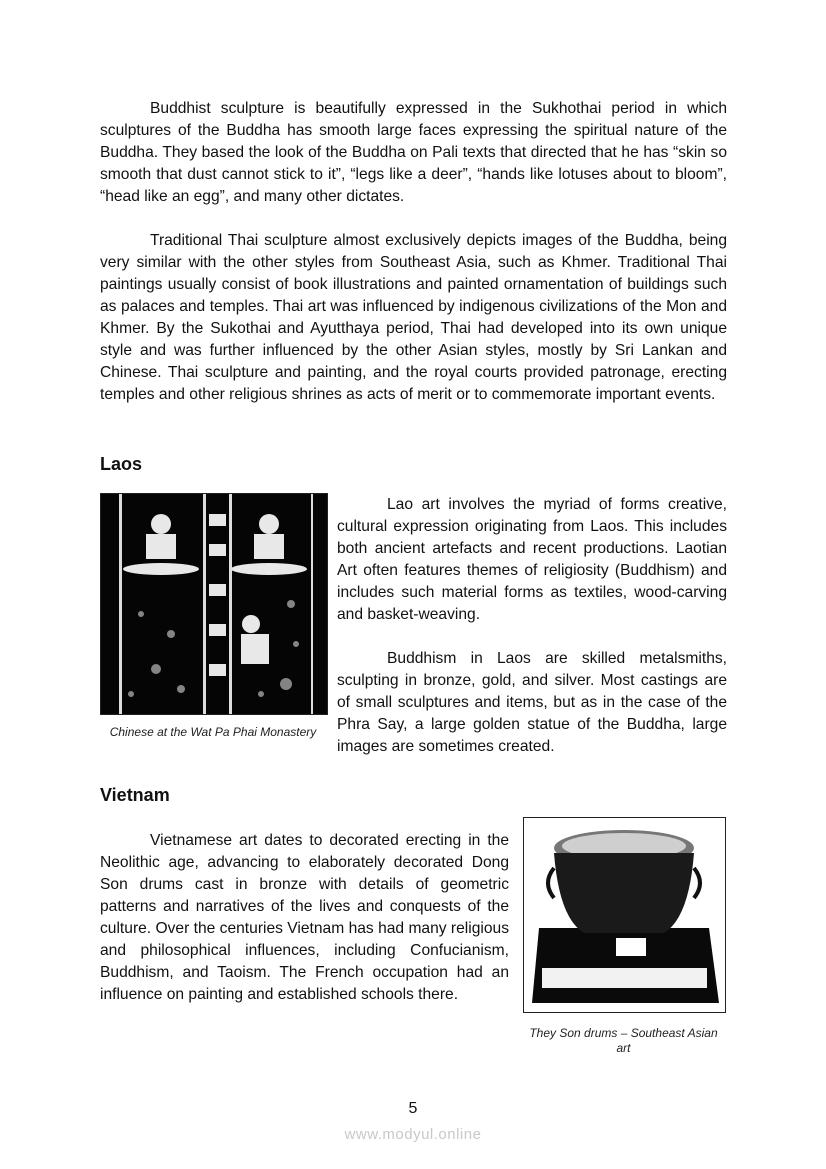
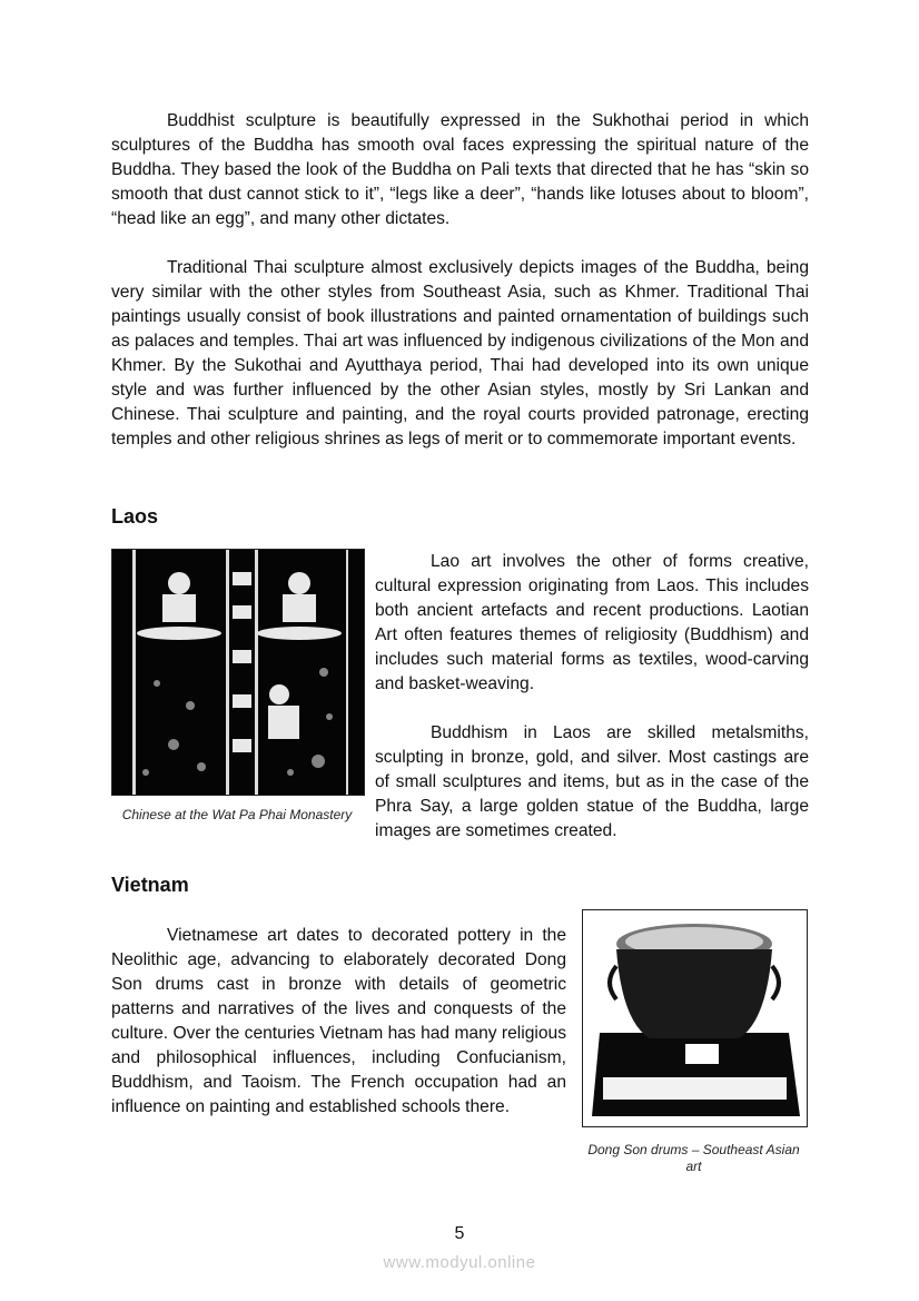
- Buddhist sculpture is beautifully expressed in the Sukhothai period in which sculptures of the Buddha has smooth large faces expressing the spiritual nature of the Buddha. They based the look of the Buddha on Pali texts that directed that he has “skin so smooth that dust cannot stick to it”, “legs like a deer”, “hands like lotuses about to bloom”, “head like an egg”, and many other dictates.
+ Buddhist sculpture is beautifully expressed in the Sukhothai period in which sculptures of the Buddha has smooth oval faces expressing the spiritual nature of the Buddha. They based the look of the Buddha on Pali texts that directed that he has “skin so smooth that dust cannot stick to it”, “legs like a deer”, “hands like lotuses about to bloom”, “head like an egg”, and many other dictates.
- Traditional Thai sculpture almost exclusively depicts images of the Buddha, being very similar with the other styles from Southeast Asia, such as Khmer. Traditional Thai paintings usually consist of book illustrations and painted ornamentation of buildings such as palaces and temples. Thai art was influenced by indigenous civilizations of the Mon and Khmer. By the Sukothai and Ayutthaya period, Thai had developed into its own unique style and was further influenced by the other Asian styles, mostly by Sri Lankan and Chinese. Thai sculpture and painting, and the royal courts provided patronage, erecting temples and other religious shrines as acts of merit or to commemorate important events.
+ Traditional Thai sculpture almost exclusively depicts images of the Buddha, being very similar with the other styles from Southeast Asia, such as Khmer. Traditional Thai paintings usually consist of book illustrations and painted ornamentation of buildings such as palaces and temples. Thai art was influenced by indigenous civilizations of the Mon and Khmer. By the Sukothai and Ayutthaya period, Thai had developed into its own unique style and was further influenced by the other Asian styles, mostly by Sri Lankan and Chinese. Thai sculpture and painting, and the royal courts provided patronage, erecting temples and other religious shrines as legs of merit or to commemorate important events.
  Laos
  Chinese at the Wat Pa Phai Monastery
- Lao art involves the myriad of forms creative, cultural expression originating from Laos. This includes both ancient artefacts and recent productions. Laotian Art often features themes of religiosity (Buddhism) and includes such material forms as textiles, wood-carving and basket-weaving.
+ Lao art involves the other of forms creative, cultural expression originating from Laos. This includes both ancient artefacts and recent productions. Laotian Art often features themes of religiosity (Buddhism) and includes such material forms as textiles, wood-carving and basket-weaving.
  Buddhism in Laos are skilled metalsmiths, sculpting in bronze, gold, and silver. Most castings are of small sculptures and items, but as in the case of the Phra Say, a large golden statue of the Buddha, large images are sometimes created.
  Vietnam
- Vietnamese art dates to decorated erecting in the Neolithic age, advancing to elaborately decorated Dong Son drums cast in bronze with details of geometric patterns and narratives of the lives and conquests of the culture. Over the centuries Vietnam has had many religious and philosophical influences, including Confucianism, Buddhism, and Taoism. The French occupation had an influence on painting and established schools there.
+ Vietnamese art dates to decorated pottery in the Neolithic age, advancing to elaborately decorated Dong Son drums cast in bronze with details of geometric patterns and narratives of the lives and conquests of the culture. Over the centuries Vietnam has had many religious and philosophical influences, including Confucianism, Buddhism, and Taoism. The French occupation had an influence on painting and established schools there.
- They Son drums – Southeast Asian art
+ Dong Son drums – Southeast Asian art
  5
  www.modyul.online
